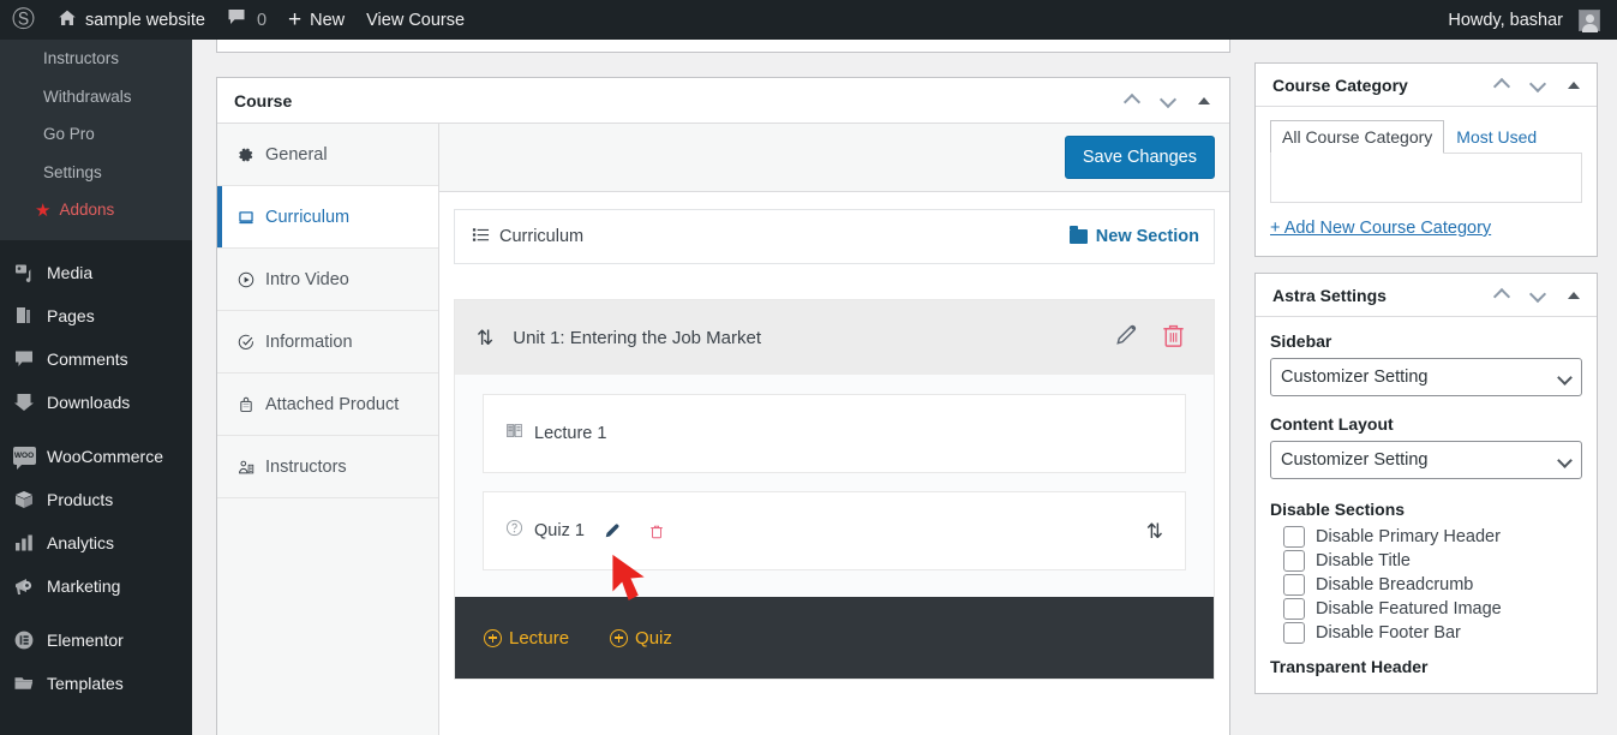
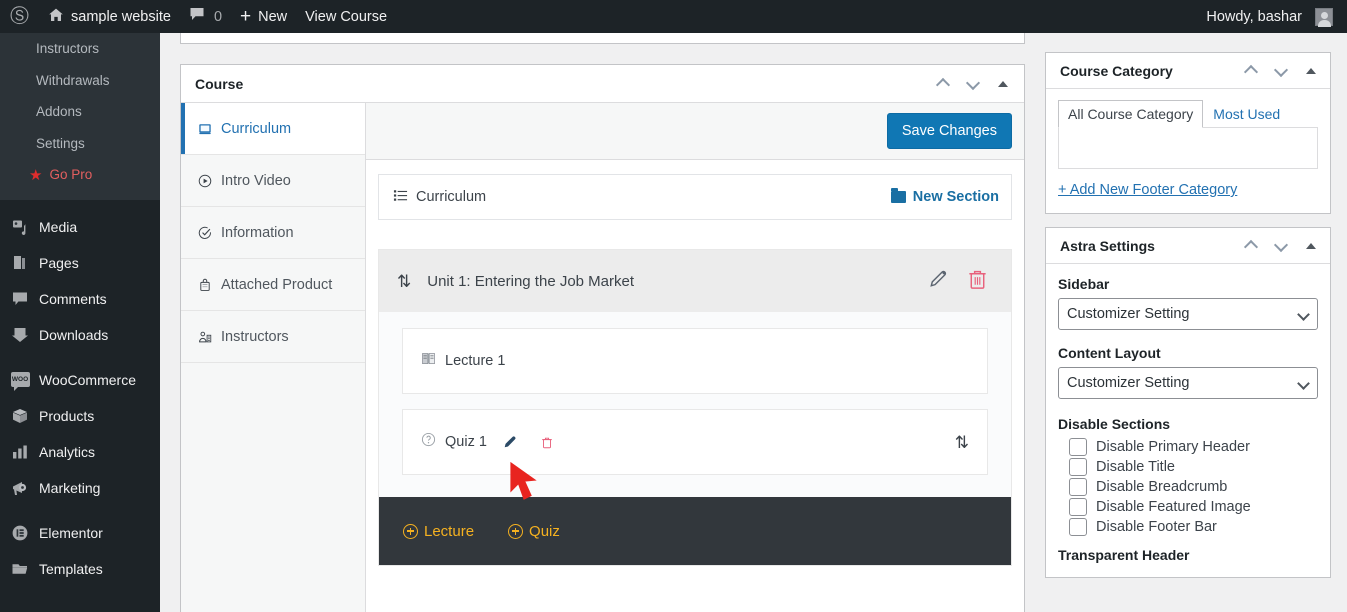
  Ⓢ
  sample website
  0
  +
  New
  View Course
  Howdy, bashar
  Instructors
  Withdrawals
- Go Pro
+ Addons
  Settings
  ★
- Addons
+ Go Pro
  Media
  Pages
  Comments
  Downloads
  WooCommerce
  Products
  Analytics
  Marketing
  Elementor
  Templates
  Course
- General
  Curriculum
  Intro Video
  Information
  Attached Product
  Instructors
  Save Changes
  Curriculum
  New Section
  ⇅
  Unit 1: Entering the Job Market
  Lecture 1
  Quiz 1
  ⇅
  Lecture
  Quiz
  Course Category
  All Course Category
  Most Used
- + Add New Course Category
+ + Add New Footer Category
  Astra Settings
  Sidebar
  Customizer Setting
  Content Layout
  Customizer Setting
  Disable Sections
  Disable Primary Header
  Disable Title
  Disable Breadcrumb
  Disable Featured Image
  Disable Footer Bar
  Transparent Header
